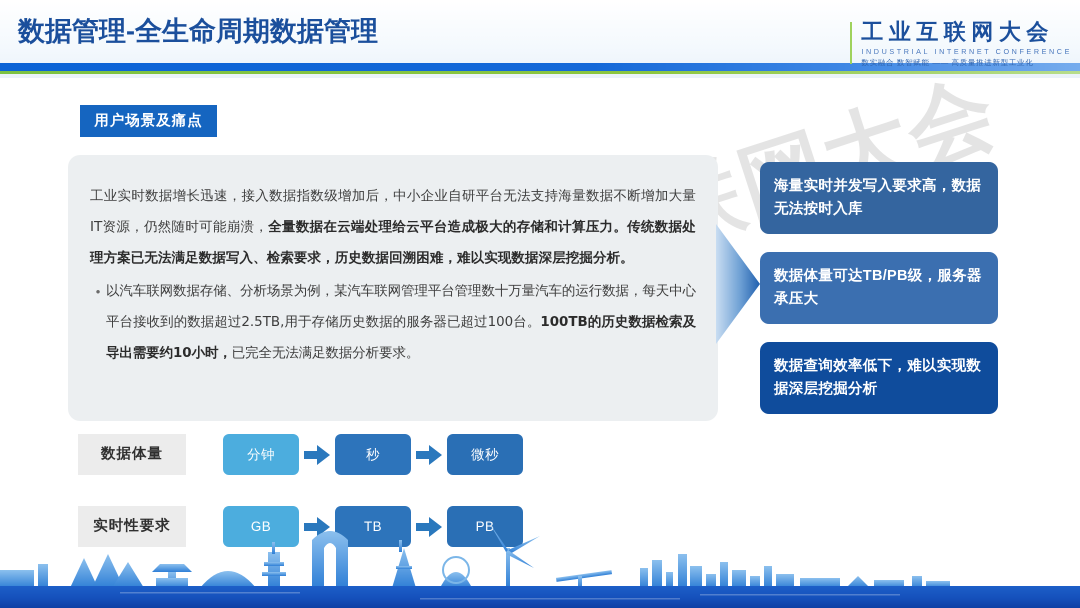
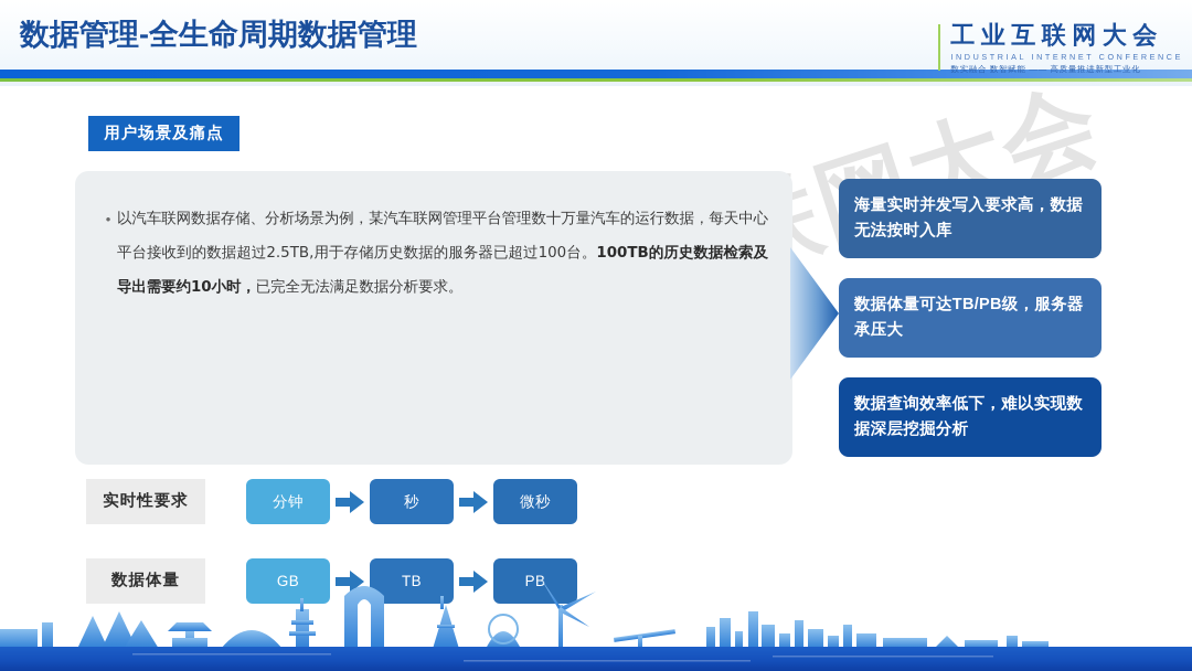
  数据管理-全生命周期数据管理
  工业互联网大会
  INDUSTRIAL INTERNET CONFERENCE
  数实融合 数智赋能 —— 高质量推进新型工业化
  用户场景及痛点
- 工业实时数据增长迅速，接入数据指数级增加后，中小企业自研平台无法支持海量数据不断增加大量IT资源，仍然随时可能崩溃，全量数据在云端处理给云平台造成极大的存储和计算压力。传统数据处理方案已无法满足数据写入、检索要求，历史数据回溯困难，难以实现数据深层挖掘分析。
  •
  以汽车联网数据存储、分析场景为例，某汽车联网管理平台管理数十万量汽车的运行数据，每天中心平台接收到的数据超过2.5TB,用于存储历史数据的服务器已超过100台。100TB的历史数据检索及导出需要约10小时，已完全无法满足数据分析要求。
  海量实时并发写入要求高，数据无法按时入库
  数据体量可达TB/PB级，服务器承压大
  数据查询效率低下，难以实现数据深层挖掘分析
- 数据体量
+ 实时性要求
  分钟
  秒
  微秒
- 实时性要求
+ 数据体量
  GB
  TB
  PB
